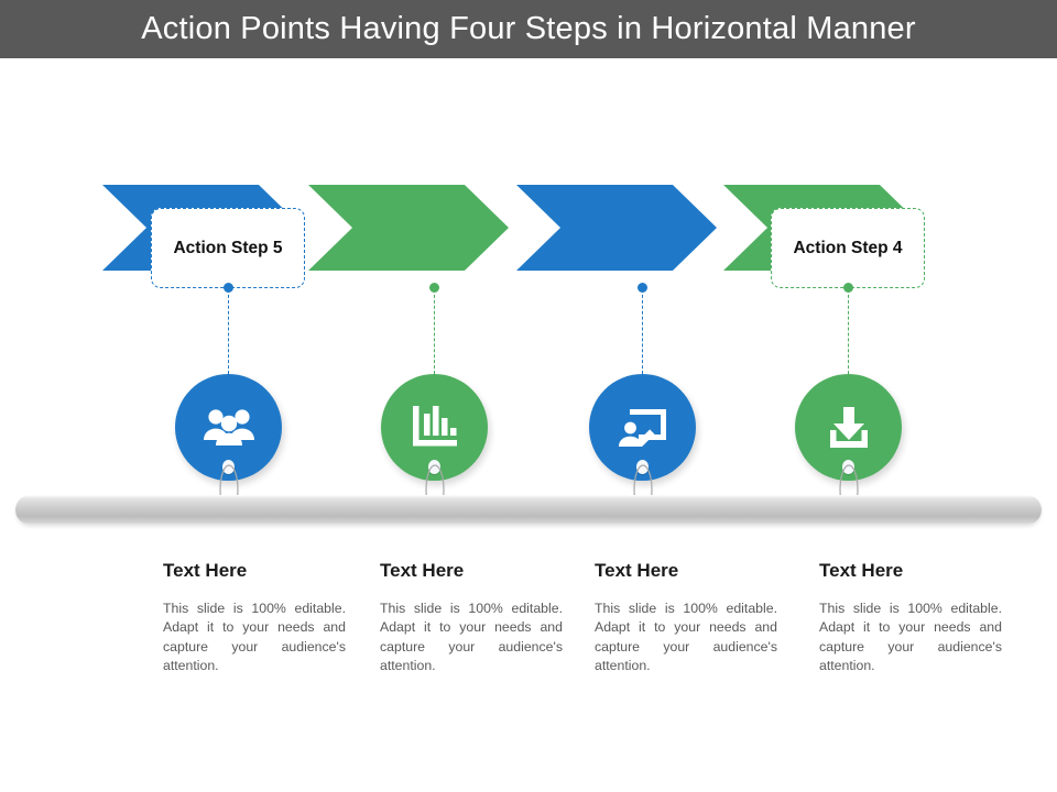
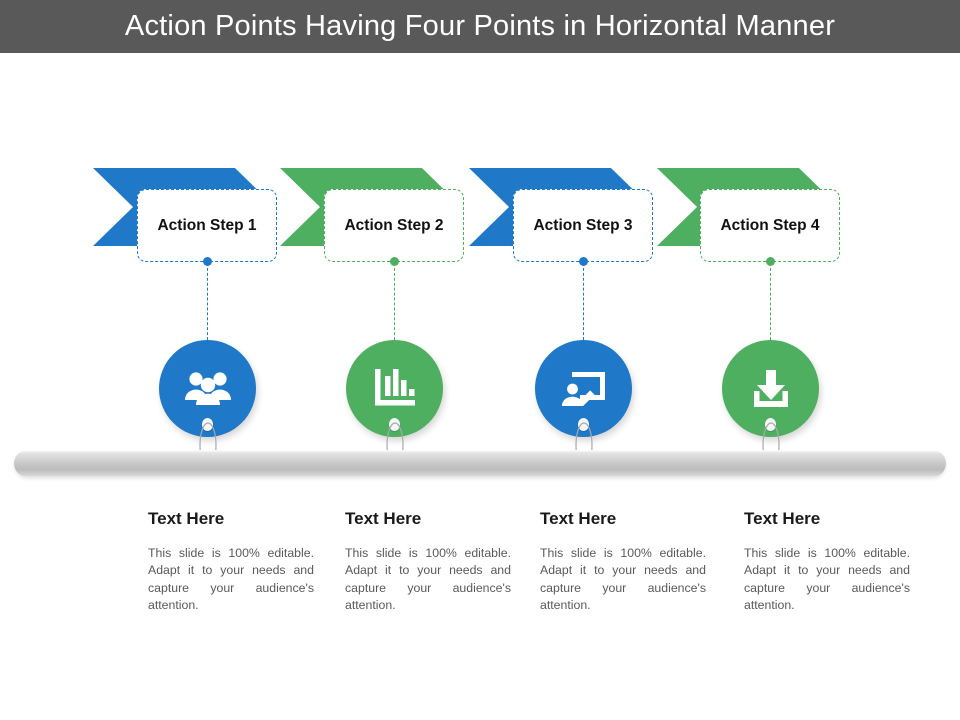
- Action Points Having Four Steps in Horizontal Manner
+ Action Points Having Four Points in Horizontal Manner
- Action Step 5
+ Action Step 1
+ Action Step 2
+ Action Step 3
  Action Step 4
  Text Here
  This slide is 100% editable. Adapt it to your needs and capture your audience's attention.
  Text Here
  This slide is 100% editable. Adapt it to your needs and capture your audience's attention.
  Text Here
  This slide is 100% editable. Adapt it to your needs and capture your audience's attention.
  Text Here
  This slide is 100% editable. Adapt it to your needs and capture your audience's attention.
